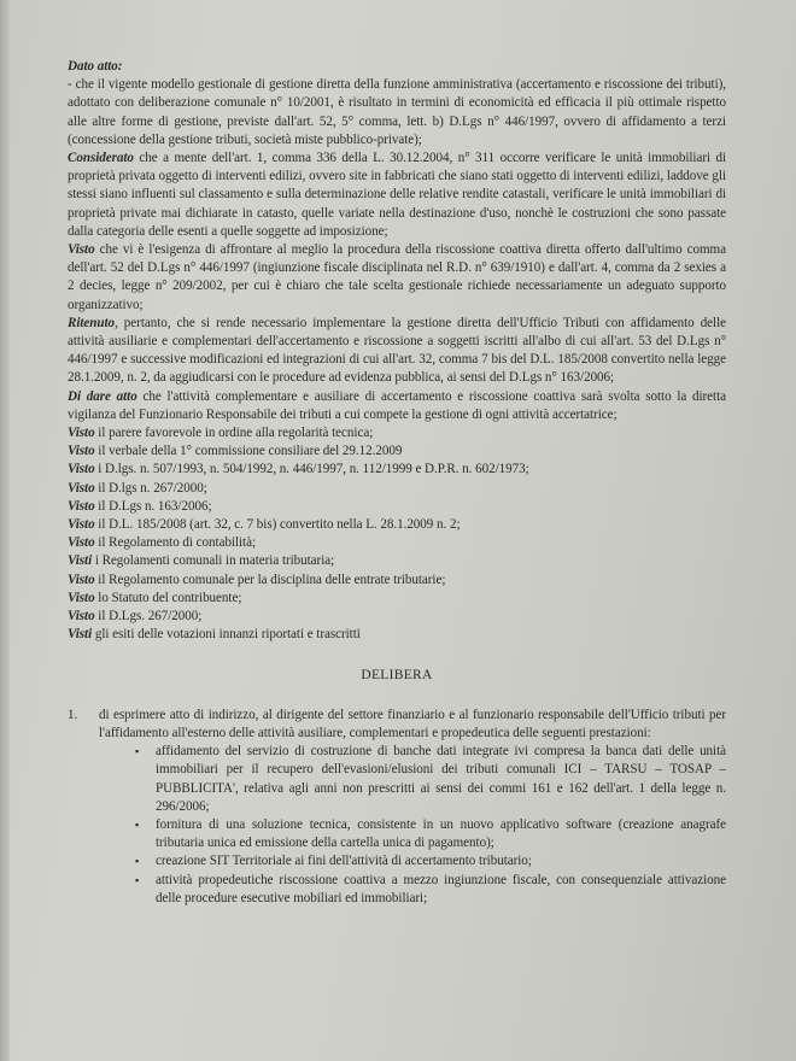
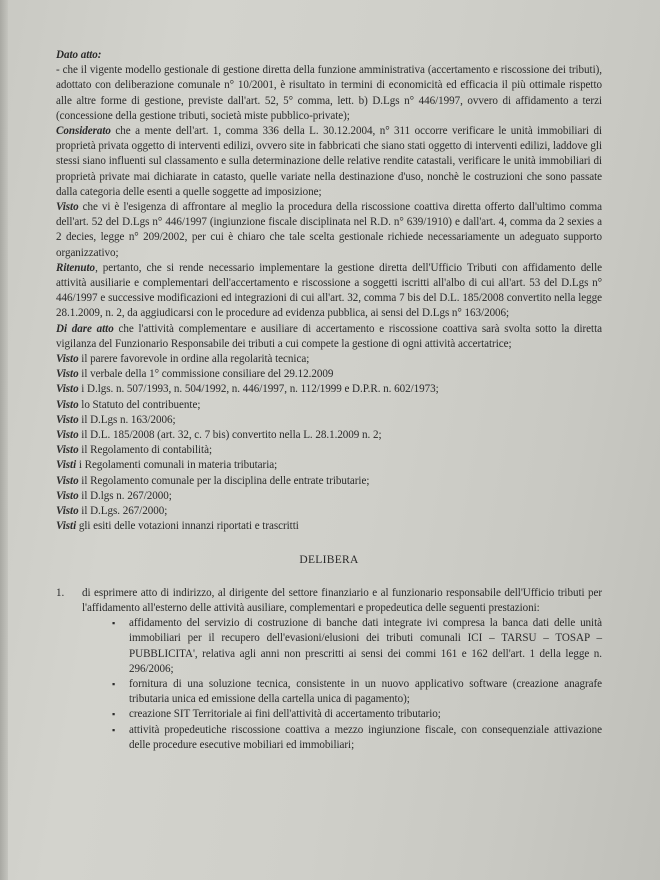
  Dato atto:
  - che il vigente modello gestionale di gestione diretta della funzione amministrativa (accertamento e riscossione dei tributi), adottato con deliberazione comunale n° 10/2001, è risultato in termini di economicità ed efficacia il più ottimale rispetto alle altre forme di gestione, previste dall'art. 52, 5° comma, lett. b) D.Lgs n° 446/1997, ovvero di affidamento a terzi (concessione della gestione tributi, società miste pubblico-private);
  Considerato che a mente dell'art. 1, comma 336 della L. 30.12.2004, n° 311 occorre verificare le unità immobiliari di proprietà privata oggetto di interventi edilizi, ovvero site in fabbricati che siano stati oggetto di interventi edilizi, laddove gli stessi siano influenti sul classamento e sulla determinazione delle relative rendite catastali, verificare le unità immobiliari di proprietà private mai dichiarate in catasto, quelle variate nella destinazione d'uso, nonchè le costruzioni che sono passate dalla categoria delle esenti a quelle soggette ad imposizione;
  Visto che vi è l'esigenza di affrontare al meglio la procedura della riscossione coattiva diretta offerto dall'ultimo comma dell'art. 52 del D.Lgs n° 446/1997 (ingiunzione fiscale disciplinata nel R.D. n° 639/1910) e dall'art. 4, comma da 2 sexies a 2 decies, legge n° 209/2002, per cui è chiaro che tale scelta gestionale richiede necessariamente un adeguato supporto organizzativo;
  Ritenuto, pertanto, che si rende necessario implementare la gestione diretta dell'Ufficio Tributi con affidamento delle attività ausiliarie e complementari dell'accertamento e riscossione a soggetti iscritti all'albo di cui all'art. 53 del D.Lgs n° 446/1997 e successive modificazioni ed integrazioni di cui all'art. 32, comma 7 bis del D.L. 185/2008 convertito nella legge 28.1.2009, n. 2, da aggiudicarsi con le procedure ad evidenza pubblica, ai sensi del D.Lgs n° 163/2006;
  Di dare atto che l'attività complementare e ausiliare di accertamento e riscossione coattiva sarà svolta sotto la diretta vigilanza del Funzionario Responsabile dei tributi a cui compete la gestione di ogni attività accertatrice;
  Visto il parere favorevole in ordine alla regolarità tecnica;
  Visto il verbale della 1° commissione consiliare del 29.12.2009
  Visto i D.lgs. n. 507/1993, n. 504/1992, n. 446/1997, n. 112/1999 e D.P.R. n. 602/1973;
- Visto il D.lgs n. 267/2000;
+ Visto lo Statuto del contribuente;
  Visto il D.Lgs n. 163/2006;
  Visto il D.L. 185/2008 (art. 32, c. 7 bis) convertito nella L. 28.1.2009 n. 2;
  Visto il Regolamento di contabilità;
  Visti i Regolamenti comunali in materia tributaria;
  Visto il Regolamento comunale per la disciplina delle entrate tributarie;
- Visto lo Statuto del contribuente;
+ Visto il D.lgs n. 267/2000;
  Visto il D.Lgs. 267/2000;
  Visti gli esiti delle votazioni innanzi riportati e trascritti
  DELIBERA
  1.
  di esprimere atto di indirizzo, al dirigente del settore finanziario e al funzionario responsabile dell'Ufficio tributi per l'affidamento all'esterno delle attività ausiliare, complementari e propedeutica delle seguenti prestazioni:
  affidamento del servizio di costruzione di banche dati integrate ivi compresa la banca dati delle unità immobiliari per il recupero dell'evasioni/elusioni dei tributi comunali ICI – TARSU – TOSAP – PUBBLICITA', relativa agli anni non prescritti ai sensi dei commi 161 e 162 dell'art. 1 della legge n. 296/2006;
  fornitura di una soluzione tecnica, consistente in un nuovo applicativo software (creazione anagrafe tributaria unica ed emissione della cartella unica di pagamento);
  creazione SIT Territoriale ai fini dell'attività di accertamento tributario;
  attività propedeutiche riscossione coattiva a mezzo ingiunzione fiscale, con consequenziale attivazione delle procedure esecutive mobiliari ed immobiliari;
